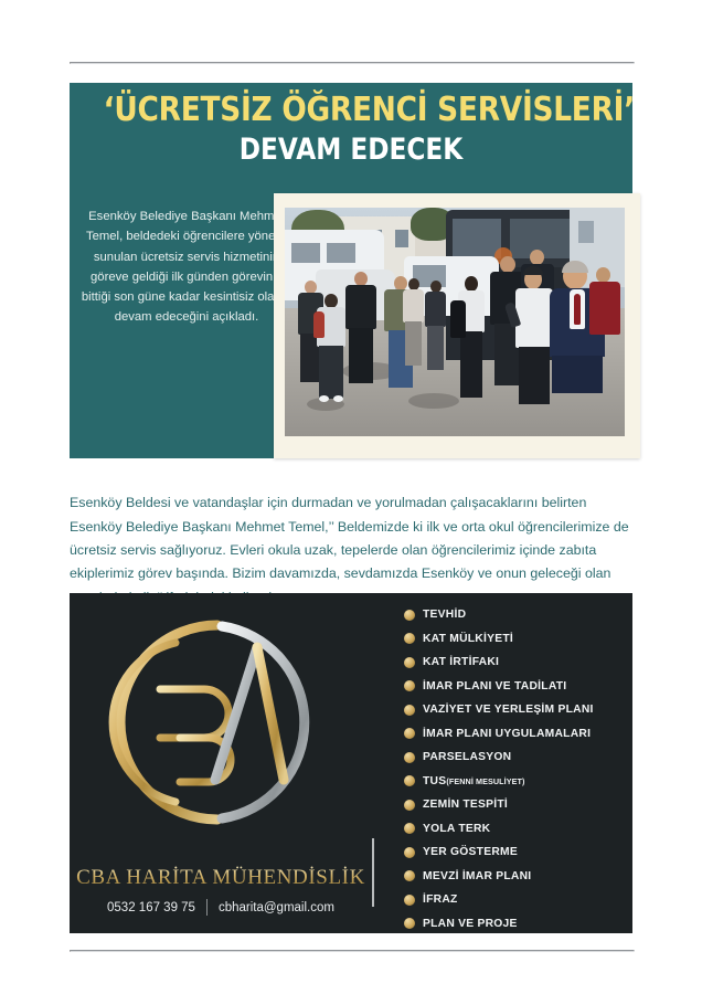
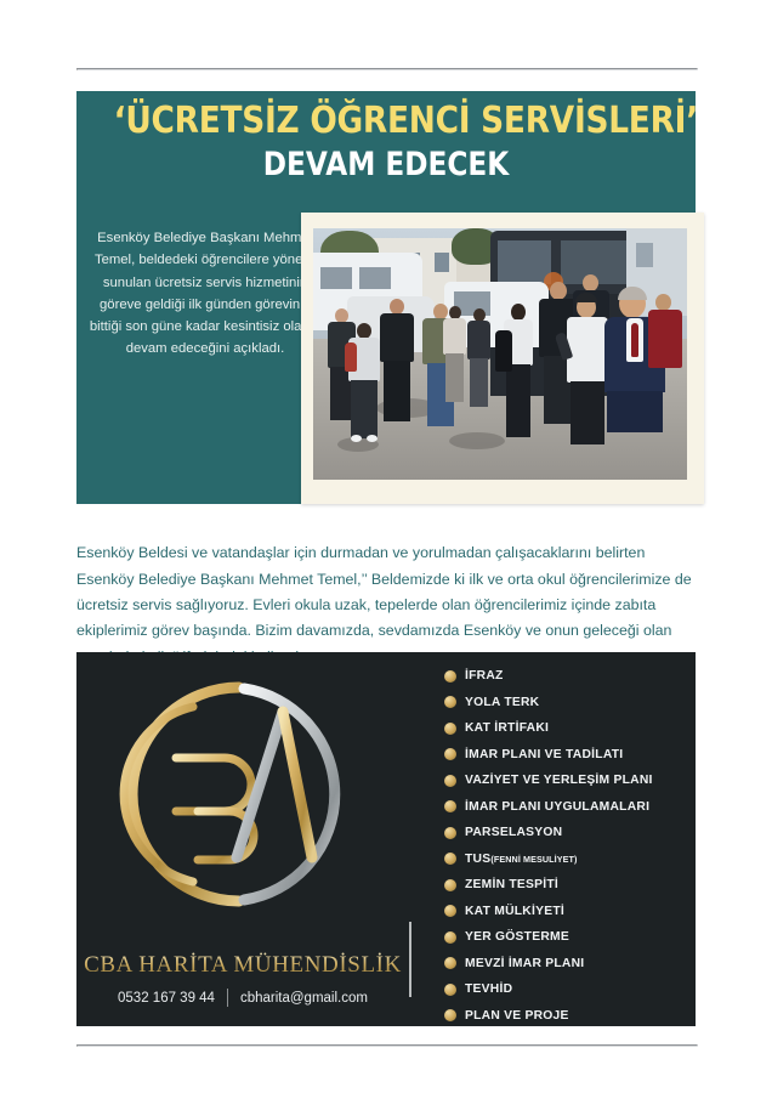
  ‘ÜCRETSİZ ÖĞRENCİ SERVİSLERİ’
  DEVAM EDECEK
  Esenköy Belediye Başkanı Mehm Temel, beldedeki öğrencilere yöne sunulan ücretsiz servis hizmetini göreve geldiği ilk günden görevin bittiği son güne kadar kesintisiz ola devam edeceğini açıkladı.
  Esenköy Beldesi ve vatandaşlar için durmadan ve yorulmadan çalışacaklarını belirten Esenköy Belediye Başkanı Mehmet Temel,’’ Beldemizde ki ilk ve orta okul öğrencilerimize de ücretsiz servis sağlıyoruz. Evleri okula uzak, tepelerde olan öğrencilerimiz içinde zabıta ekiplerimiz görev başında. Bizim davamızda, sevdamızda Esenköy ve onun geleceği olan
  CBA HARİTA MÜHENDİSLİK
- 0532 167 39 75
+ 0532 167 39 44
  cbharita@gmail.com
- TEVHİD
+ İFRAZ
- KAT MÜLKİYETİ
+ YOLA TERK
  KAT İRTİFAKI
  İMAR PLANI VE TADİLATI
  VAZİYET VE YERLEŞİM PLANI
  İMAR PLANI UYGULAMALARI
  PARSELASYON
  TUS(FENNİ MESULİYET)
  ZEMİN TESPİTİ
- YOLA TERK
+ KAT MÜLKİYETİ
  YER GÖSTERME
  MEVZİ İMAR PLANI
- İFRAZ
+ TEVHİD
  PLAN VE PROJE
